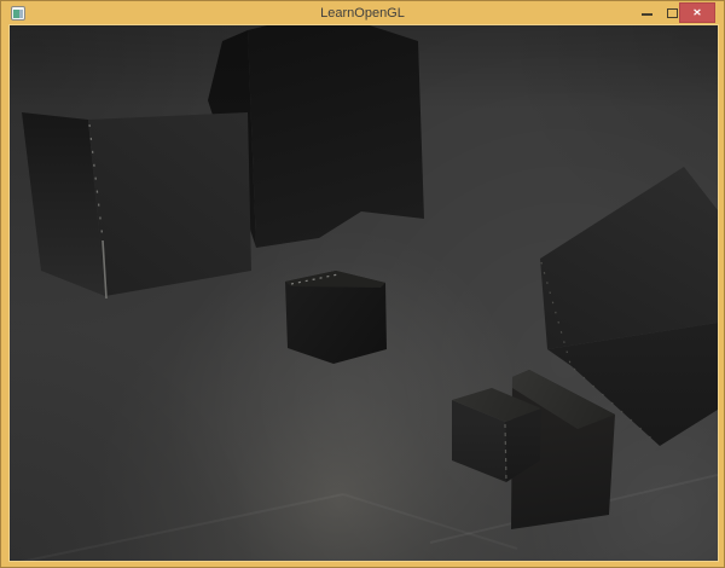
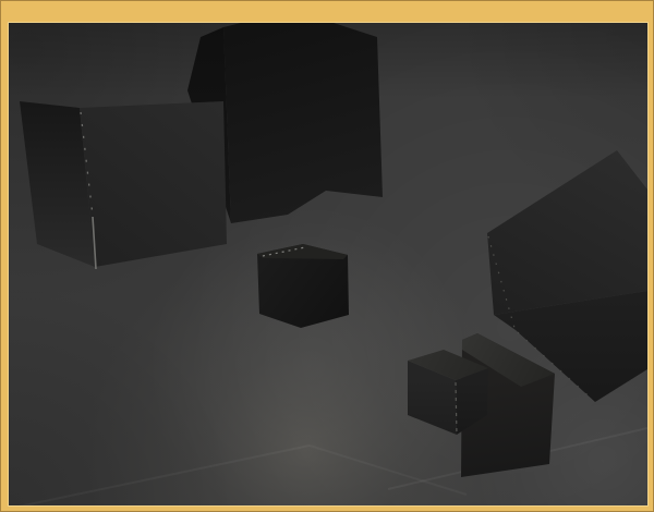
- LearnOpenGL
- ✕
